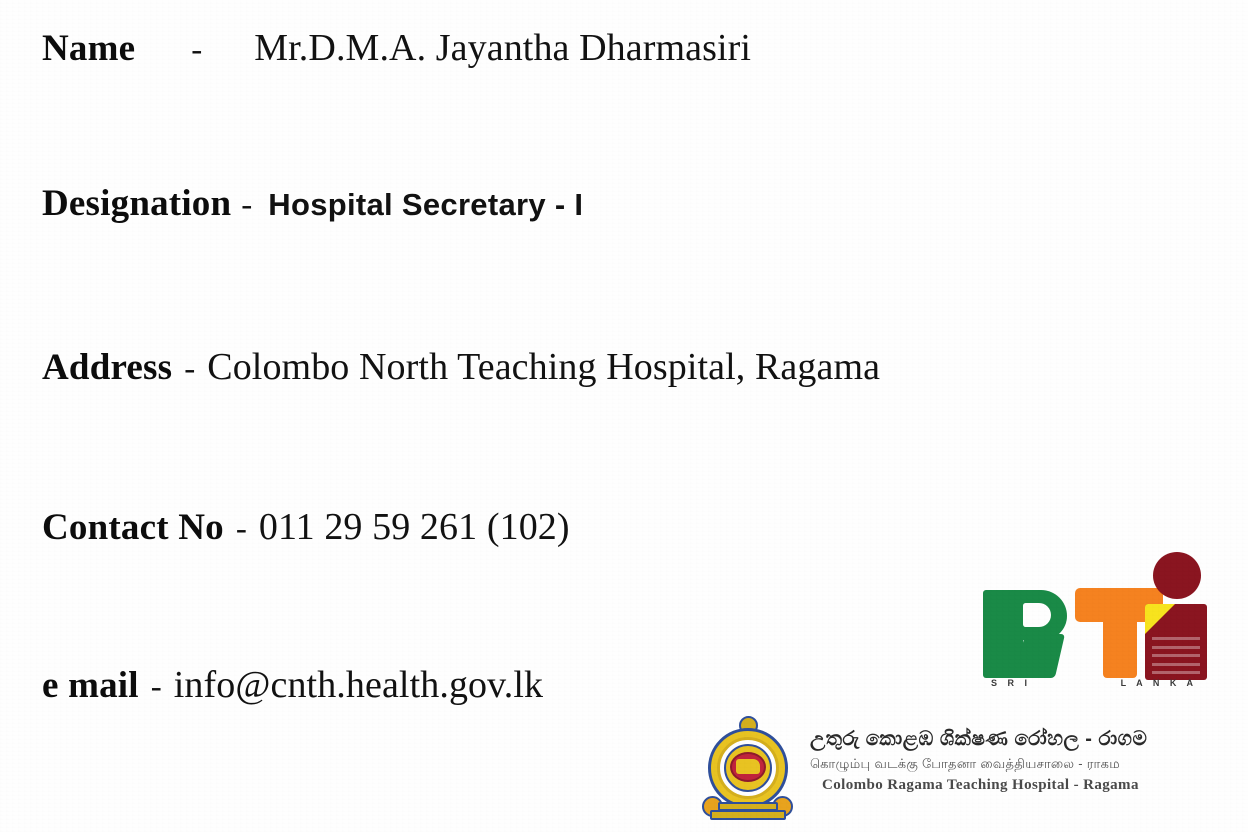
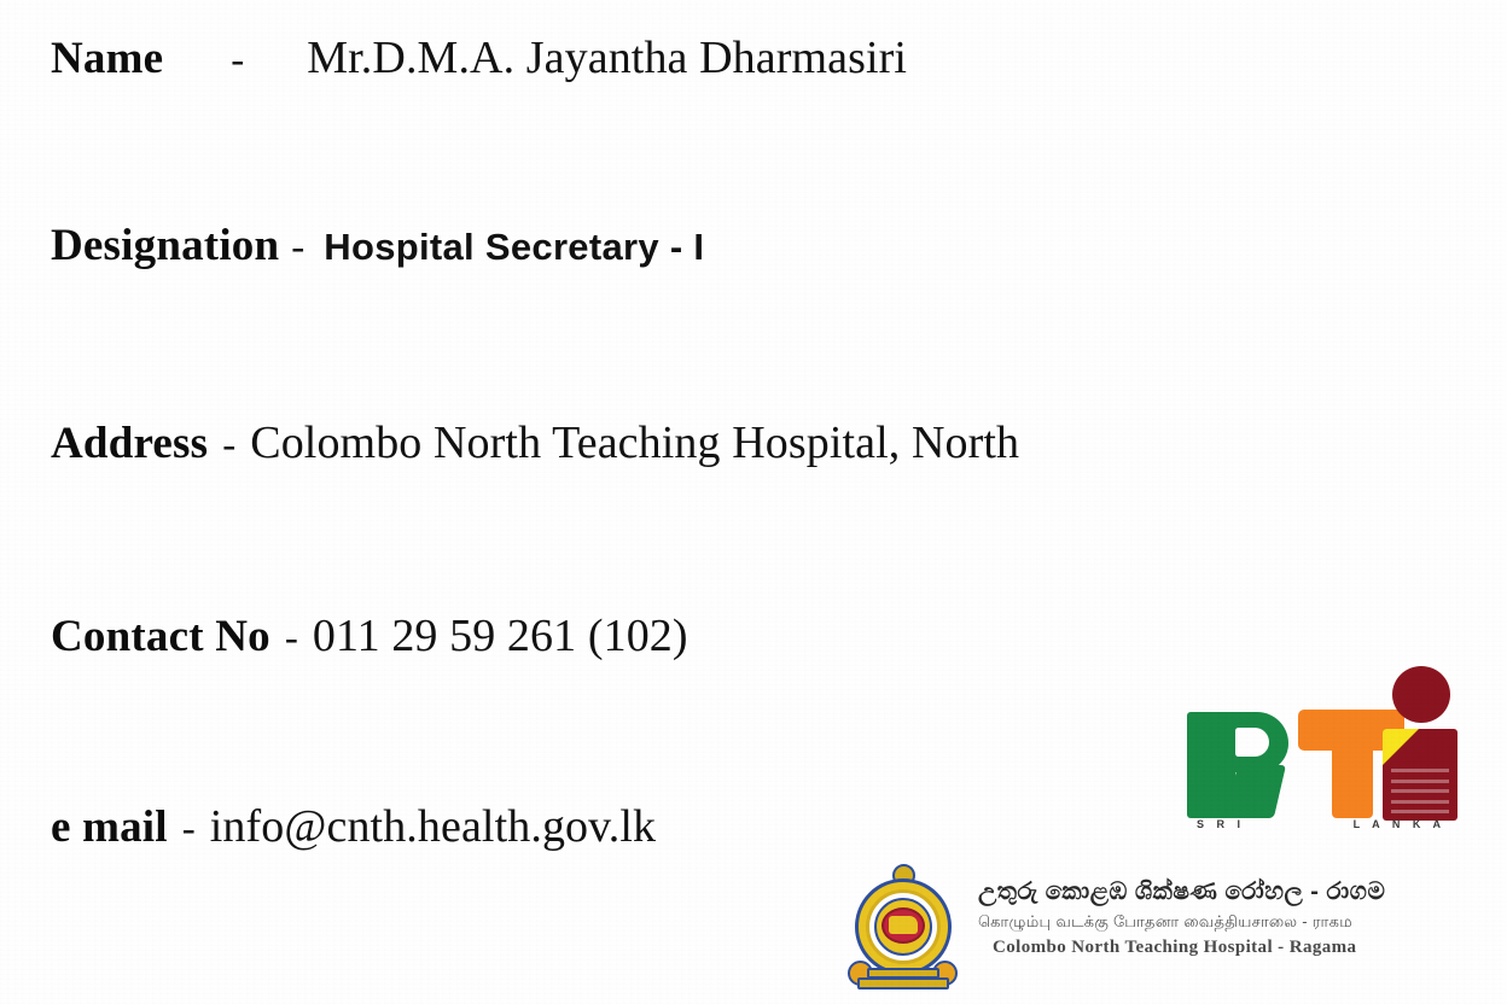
  Name
  -
  Mr.D.M.A. Jayantha Dharmasiri
  Designation
  -
  Hospital Secretary - I
  Address
  -
- Colombo North Teaching Hospital, Ragama
+ Colombo North Teaching Hospital, North
  Contact No
  -
  011 29 59 261 (102)
  e mail
  -
  info@cnth.health.gov.lk
  S R I
  L A N K A
  උතුරු කොළඹ ශික්ෂණ රෝහල - රාගම
  கொழும்பு வடக்கு போதனா வைத்தியசாலை - ராகம
- Colombo Ragama Teaching Hospital - Ragama
+ Colombo North Teaching Hospital - Ragama
